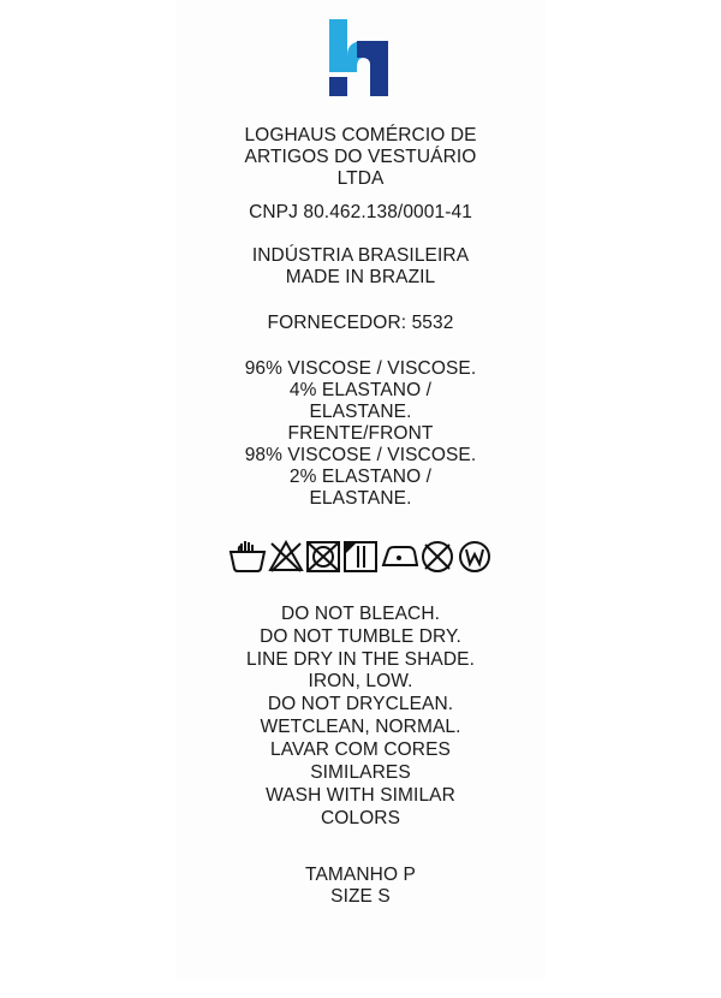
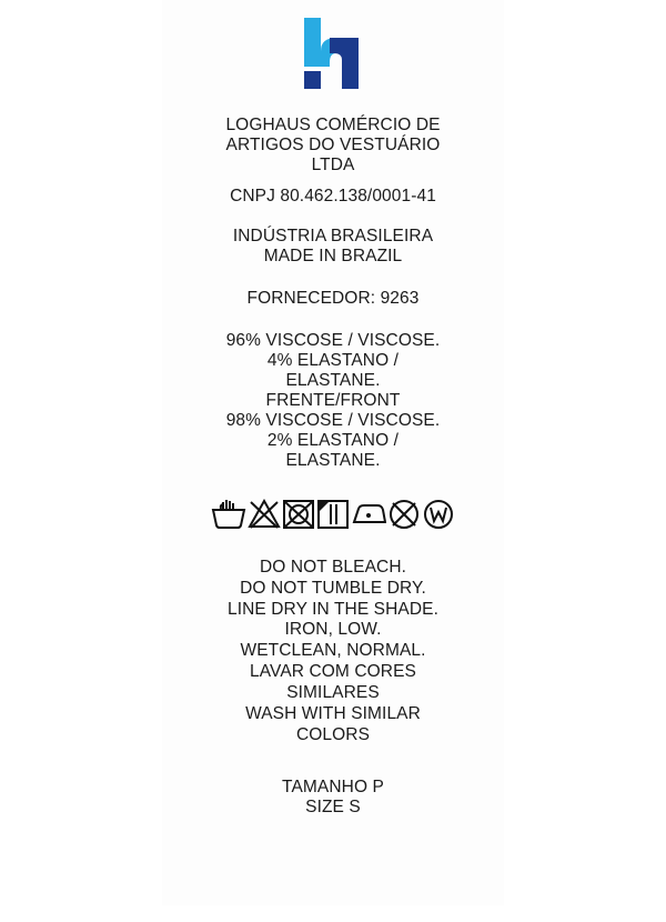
  LOGHAUS COMÉRCIO DE
  ARTIGOS DO VESTUÁRIO
  LTDA
  CNPJ 80.462.138/0001-41
  INDÚSTRIA BRASILEIRA
  MADE IN BRAZIL
- FORNECEDOR: 5532
+ FORNECEDOR: 9263
  96% VISCOSE / VISCOSE.
  4% ELASTANO /
  ELASTANE.
  FRENTE/FRONT
  98% VISCOSE / VISCOSE.
  2% ELASTANO /
  ELASTANE.
  DO NOT BLEACH.
  DO NOT TUMBLE DRY.
  LINE DRY IN THE SHADE.
  IRON, LOW.
- DO NOT DRYCLEAN.
  WETCLEAN, NORMAL.
  LAVAR COM CORES
  SIMILARES
  WASH WITH SIMILAR
  COLORS
  TAMANHO P
  SIZE S
